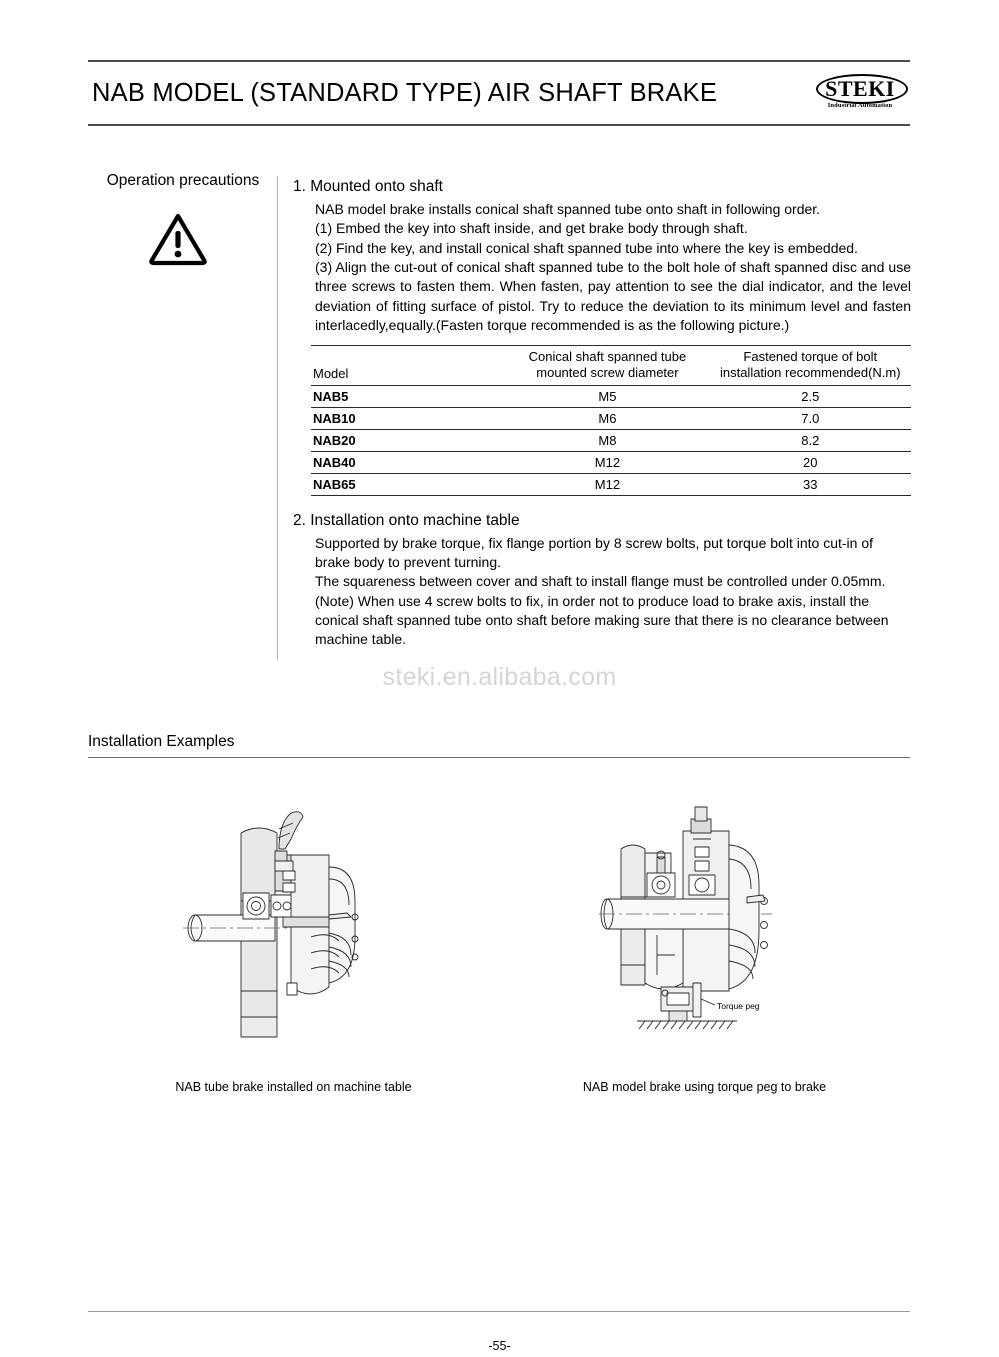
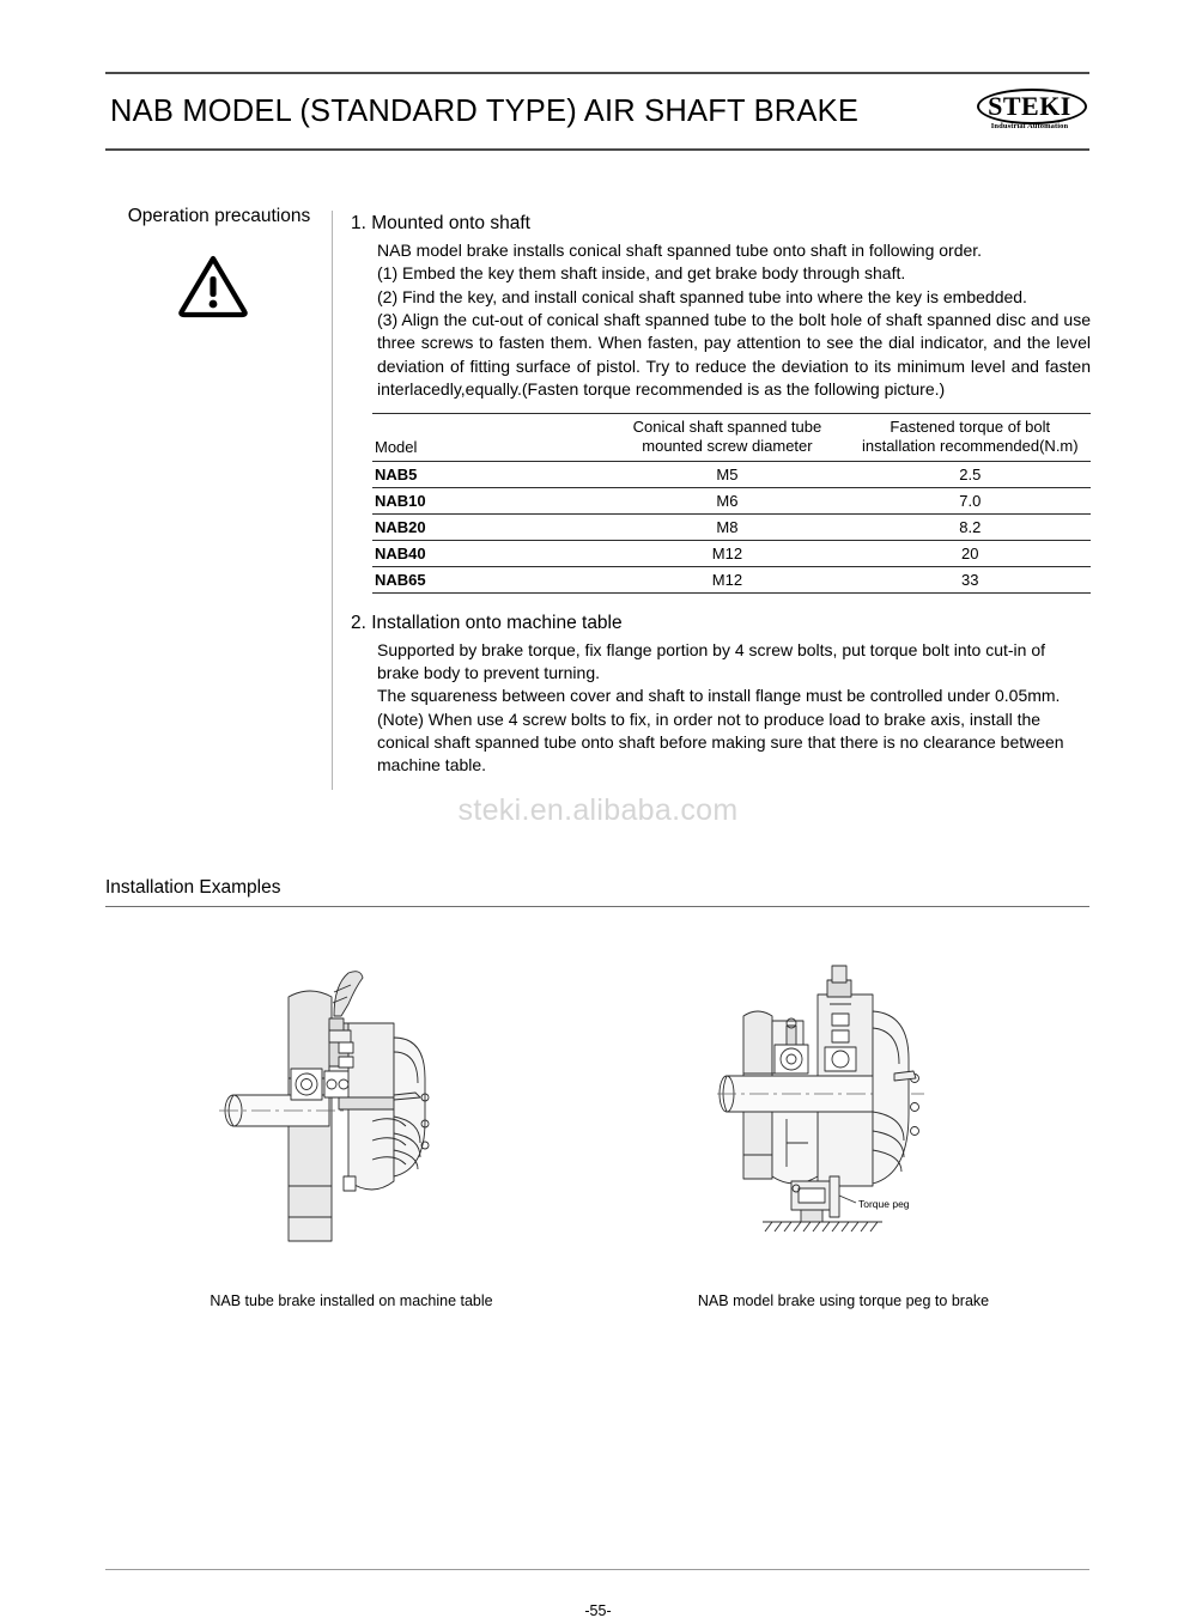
  NAB MODEL (STANDARD TYPE) AIR SHAFT BRAKE
  STEKI
  Operation precautions
  1. Mounted onto shaft
  NAB model brake installs conical shaft spanned tube onto shaft in following order.
- (1) Embed the key into shaft inside, and get brake body through shaft.
+ (1) Embed the key them shaft inside, and get brake body through shaft.
  (2) Find the key, and install conical shaft spanned tube into where the key is embedded.
  (3) Align the cut-out of conical shaft spanned tube to the bolt hole of shaft spanned disc and use three screws to fasten them. When fasten, pay attention to see the dial indicator, and the level deviation of fitting surface of pistol. Try to reduce the deviation to its minimum level and fasten interlacedly,equally.(Fasten torque recommended is as the following picture.)
  Model	Conical shaft spanned tube mounted screw diameter	Fastened torque of bolt installation recommended(N.m)
  NAB5	M5	2.5
  NAB10	M6	7.0
  NAB20	M8	8.2
  NAB40	M12	20
  NAB65	M12	33
  2. Installation onto machine table
- Supported by brake torque, fix flange portion by 8 screw bolts, put torque bolt into cut-in of brake body to prevent turning.
+ Supported by brake torque, fix flange portion by 4 screw bolts, put torque bolt into cut-in of brake body to prevent turning.
  The squareness between cover and shaft to install flange must be controlled under 0.05mm.
  (Note) When use 4 screw bolts to fix, in order not to produce load to brake axis, install the conical shaft spanned tube onto shaft before making sure that there is no clearance between machine table.
  steki.en.alibaba.com
  Installation Examples
  NAB tube brake installed on machine table
  Torque peg
  NAB model brake using torque peg to brake
  -55-
